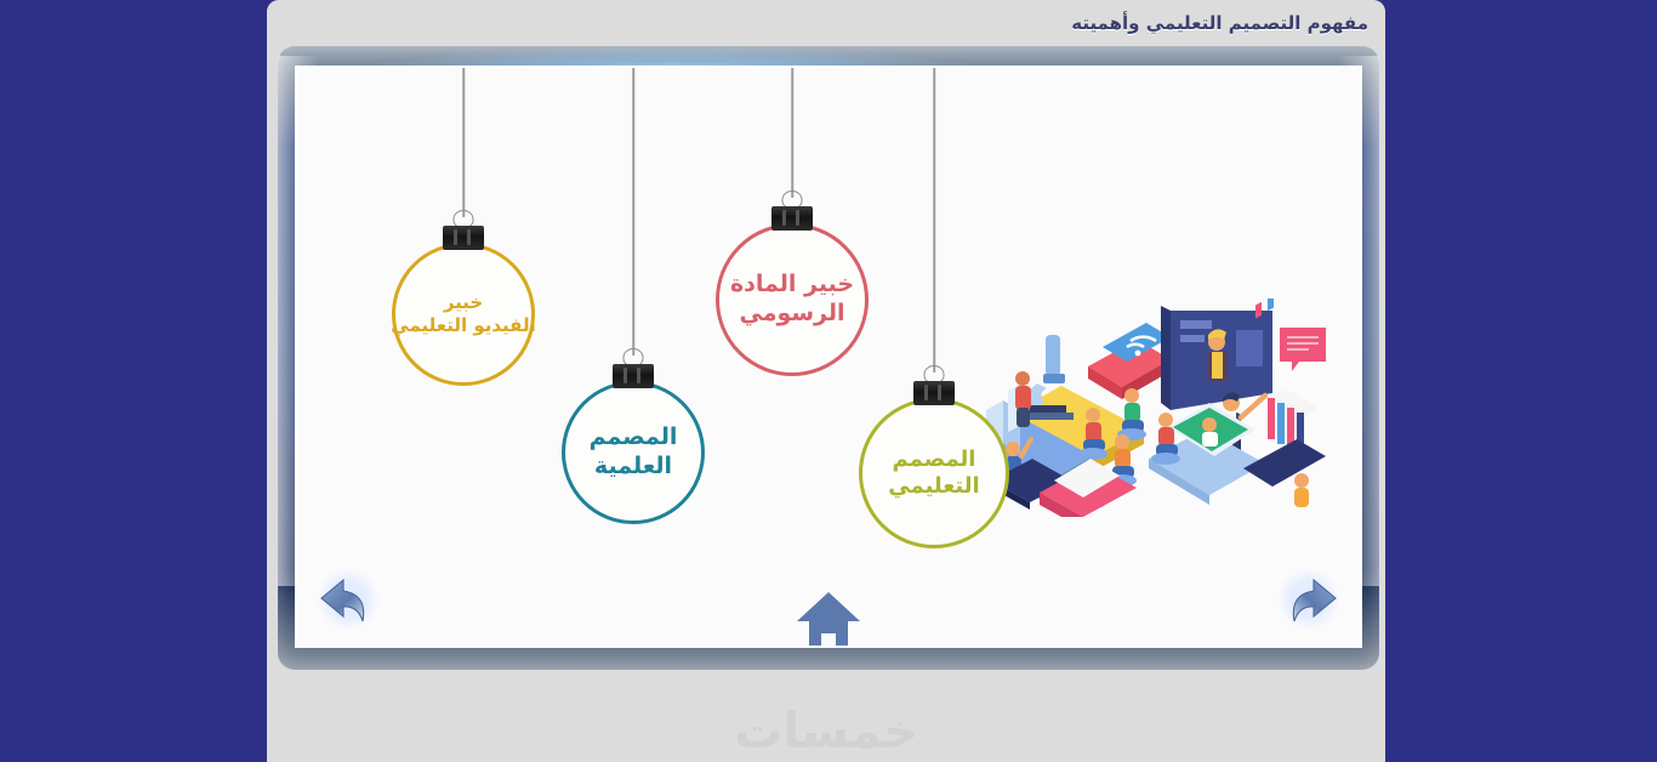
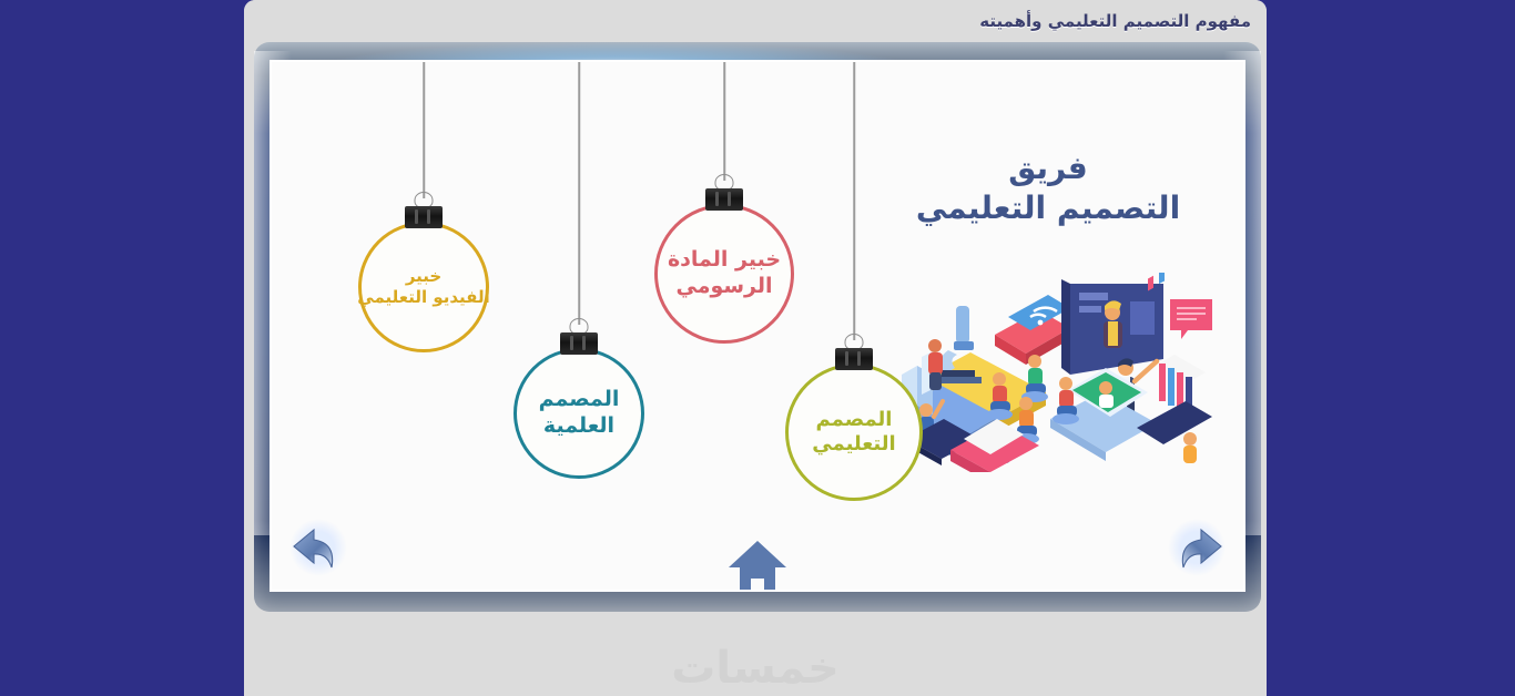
  مفهوم التصميم التعليمي وأهميته
  خبير
  الفيديو التعليمي
  المصمم
  العلمية
  خبير المادة
  الرسومي
  المصمم
  التعليمي
+ فريق
+ التصميم التعليمي
